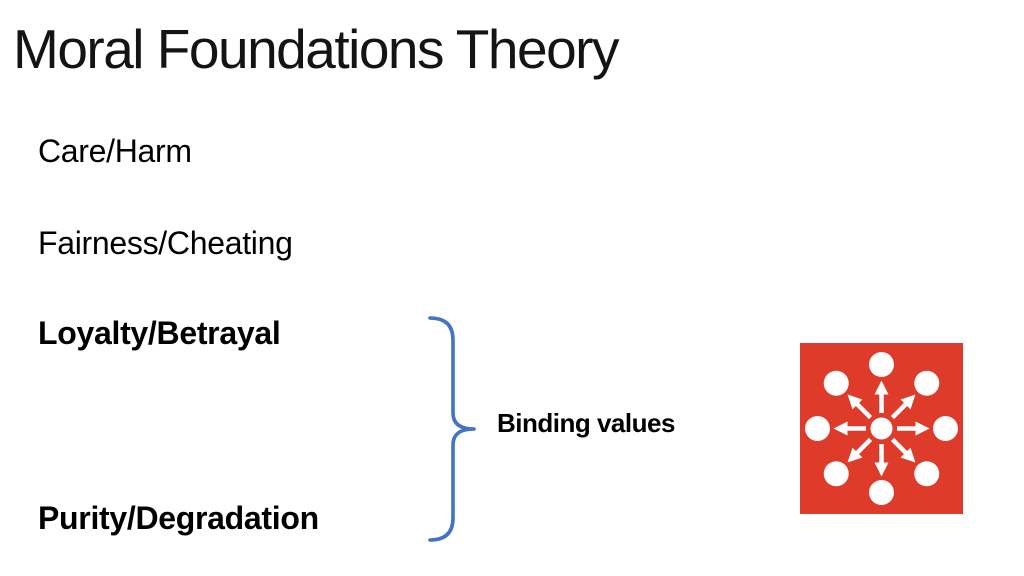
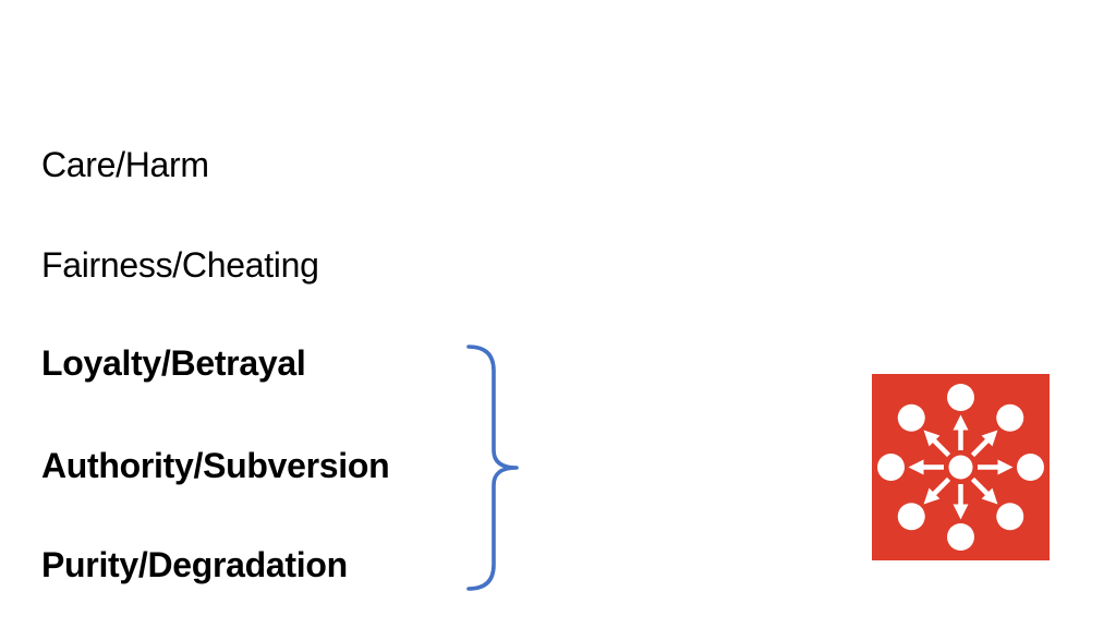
- Moral Foundations Theory
  Care/Harm
  Fairness/Cheating
  Loyalty/Betrayal
+ Authority/Subversion
  Purity/Degradation
- Binding values
